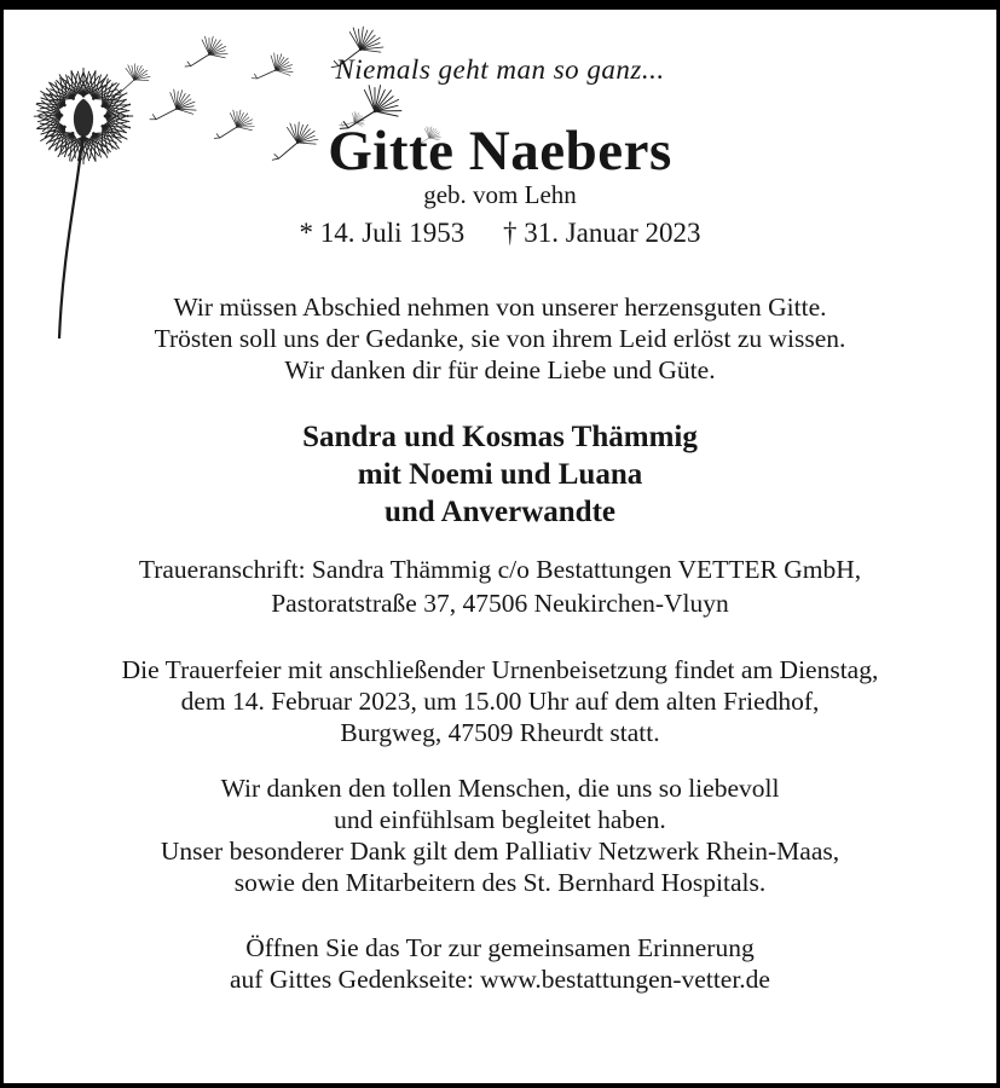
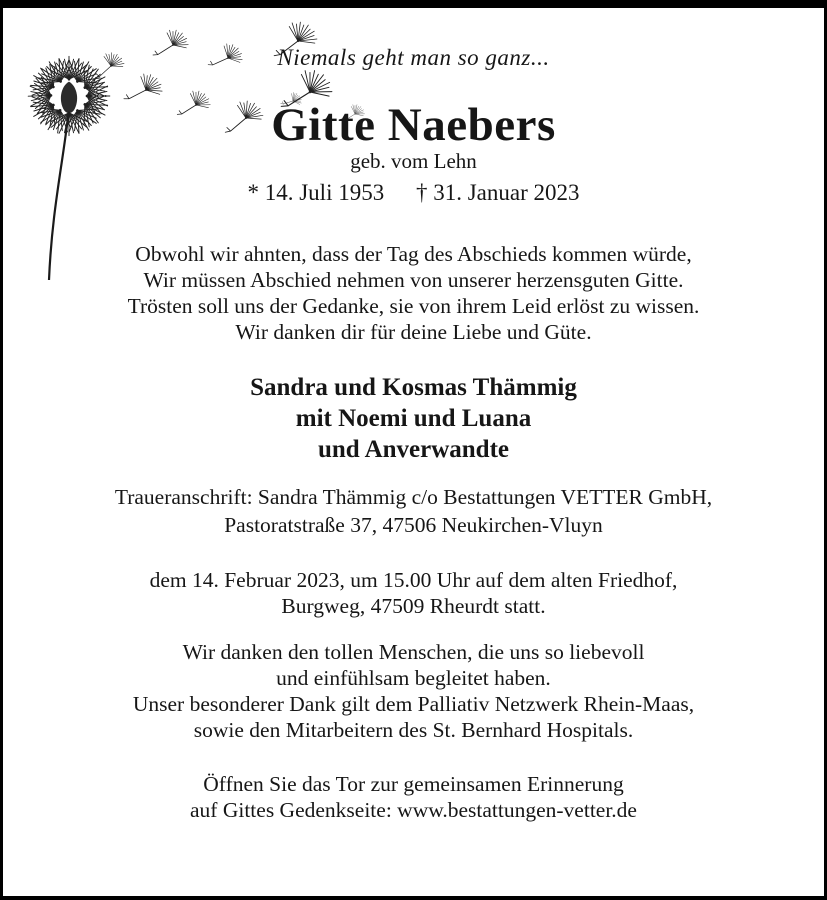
  Niemals geht man so ganz...
  Gitte Naebers
  geb. vom Lehn
  * 14. Juli 1953 † 31. Januar 2023
+ Obwohl wir ahnten, dass der Tag des Abschieds kommen würde,
  Wir müssen Abschied nehmen von unserer herzensguten Gitte.
  Trösten soll uns der Gedanke, sie von ihrem Leid erlöst zu wissen.
  Wir danken dir für deine Liebe und Güte.
  Sandra und Kosmas Thämmig
  mit Noemi und Luana
  und Anverwandte
  Traueranschrift: Sandra Thämmig c/o Bestattungen VETTER GmbH,
  Pastoratstraße 37, 47506 Neukirchen-Vluyn
- Die Trauerfeier mit anschließender Urnenbeisetzung findet am Dienstag,
  dem 14. Februar 2023, um 15.00 Uhr auf dem alten Friedhof,
  Burgweg, 47509 Rheurdt statt.
  Wir danken den tollen Menschen, die uns so liebevoll
  und einfühlsam begleitet haben.
  Unser besonderer Dank gilt dem Palliativ Netzwerk Rhein-Maas,
  sowie den Mitarbeitern des St. Bernhard Hospitals.
  Öffnen Sie das Tor zur gemeinsamen Erinnerung
  auf Gittes Gedenkseite: www.bestattungen-vetter.de
